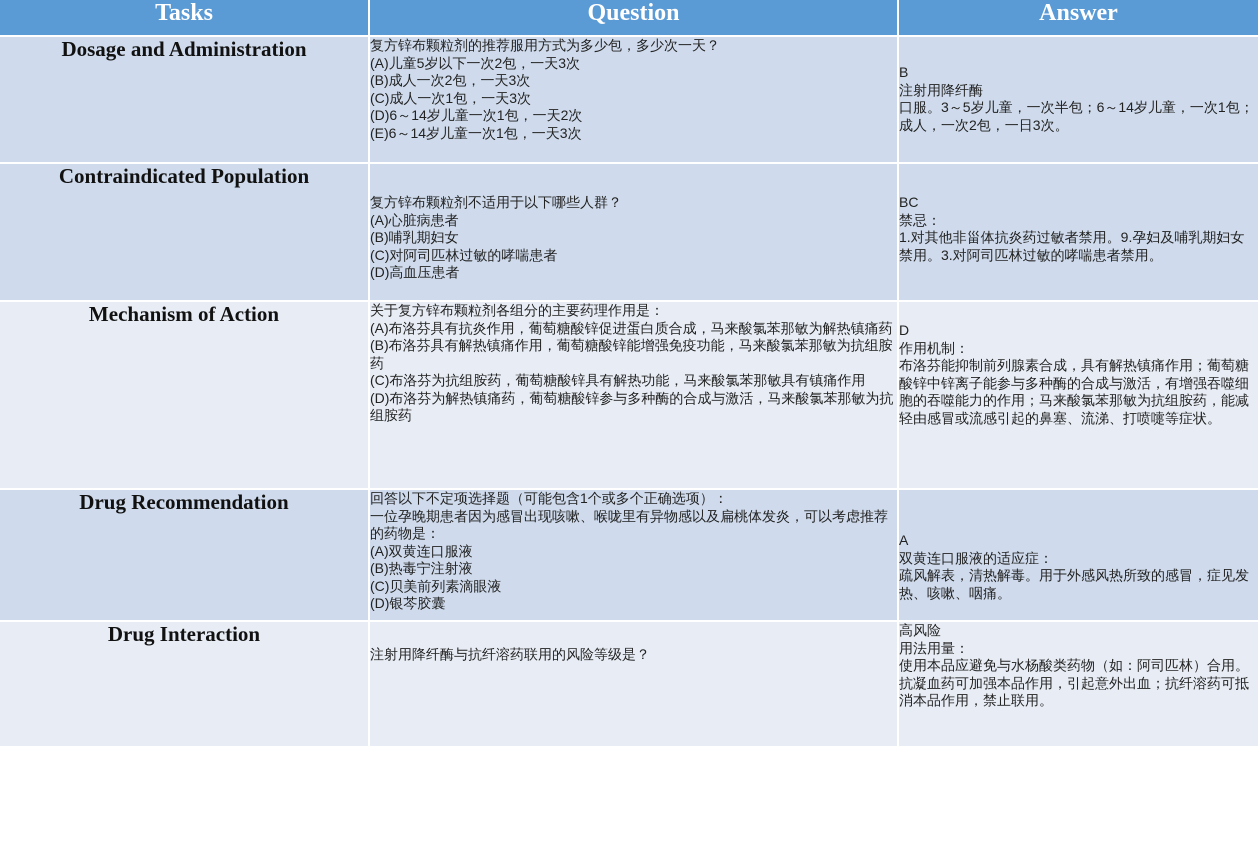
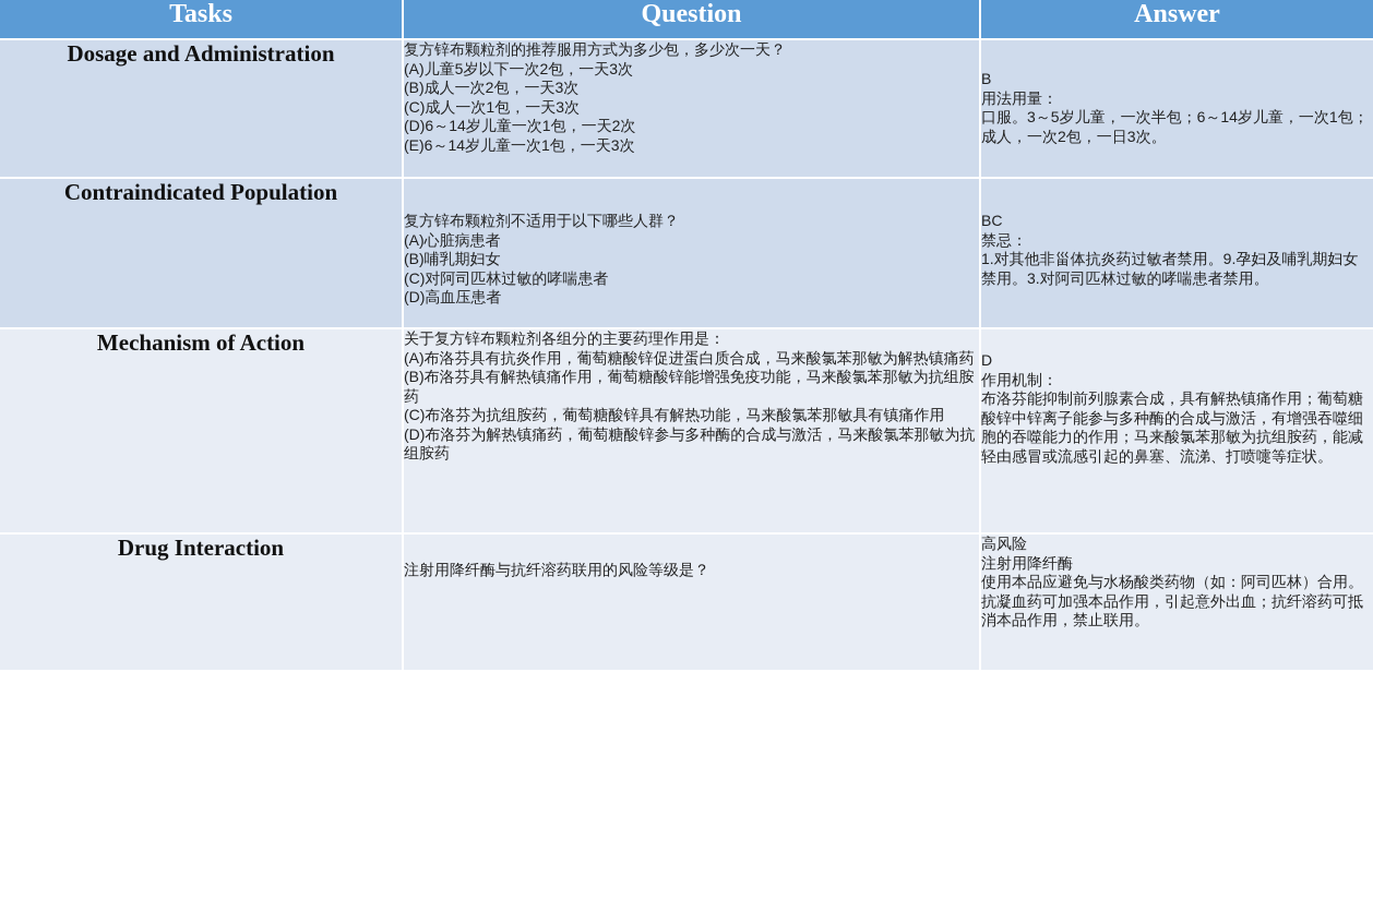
  Tasks	Question	Answer
- Dosage and Administration	复方锌布颗粒剂的推荐服用方式为多少包，多少次一天？ (A)儿童5岁以下一次2包，一天3次 (B)成人一次2包，一天3次 (C)成人一次1包，一天3次 (D)6～14岁儿童一次1包，一天2次 (E)6～14岁儿童一次1包，一天3次	B 注射用降纤酶 口服。3～5岁儿童，一次半包；6～14岁儿童，一次1包；成人，一次2包，一日3次。
+ Dosage and Administration	复方锌布颗粒剂的推荐服用方式为多少包，多少次一天？ (A)儿童5岁以下一次2包，一天3次 (B)成人一次2包，一天3次 (C)成人一次1包，一天3次 (D)6～14岁儿童一次1包，一天2次 (E)6～14岁儿童一次1包，一天3次	B 用法用量： 口服。3～5岁儿童，一次半包；6～14岁儿童，一次1包；成人，一次2包，一日3次。
  Contraindicated Population	复方锌布颗粒剂不适用于以下哪些人群？ (A)心脏病患者 (B)哺乳期妇女 (C)对阿司匹林过敏的哮喘患者 (D)高血压患者	BC 禁忌： 1.对其他非甾体抗炎药过敏者禁用。9.孕妇及哺乳期妇女禁用。3.对阿司匹林过敏的哮喘患者禁用。
  Mechanism of Action	关于复方锌布颗粒剂各组分的主要药理作用是： (A)布洛芬具有抗炎作用，葡萄糖酸锌促进蛋白质合成，马来酸氯苯那敏为解热镇痛药 (B)布洛芬具有解热镇痛作用，葡萄糖酸锌能增强免疫功能，马来酸氯苯那敏为抗组胺药 (C)布洛芬为抗组胺药，葡萄糖酸锌具有解热功能，马来酸氯苯那敏具有镇痛作用 (D)布洛芬为解热镇痛药，葡萄糖酸锌参与多种酶的合成与激活，马来酸氯苯那敏为抗组胺药	D 作用机制： 布洛芬能抑制前列腺素合成，具有解热镇痛作用；葡萄糖酸锌中锌离子能参与多种酶的合成与激活，有增强吞噬细胞的吞噬能力的作用；马来酸氯苯那敏为抗组胺药，能减轻由感冒或流感引起的鼻塞、流涕、打喷嚏等症状。
- Drug Recommendation	回答以下不定项选择题（可能包含1个或多个正确选项）： 一位孕晚期患者因为感冒出现咳嗽、喉咙里有异物感以及扁桃体发炎，可以考虑推荐的药物是： (A)双黄连口服液 (B)热毒宁注射液 (C)贝美前列素滴眼液 (D)银芩胶囊	A 双黄连口服液的适应症： 疏风解表，清热解毒。用于外感风热所致的感冒，症见发热、咳嗽、咽痛。
- Drug Interaction	注射用降纤酶与抗纤溶药联用的风险等级是？	高风险 用法用量： 使用本品应避免与水杨酸类药物（如：阿司匹林）合用。抗凝血药可加强本品作用，引起意外出血；抗纤溶药可抵消本品作用，禁止联用。
+ Drug Interaction	注射用降纤酶与抗纤溶药联用的风险等级是？	高风险 注射用降纤酶 使用本品应避免与水杨酸类药物（如：阿司匹林）合用。抗凝血药可加强本品作用，引起意外出血；抗纤溶药可抵消本品作用，禁止联用。
